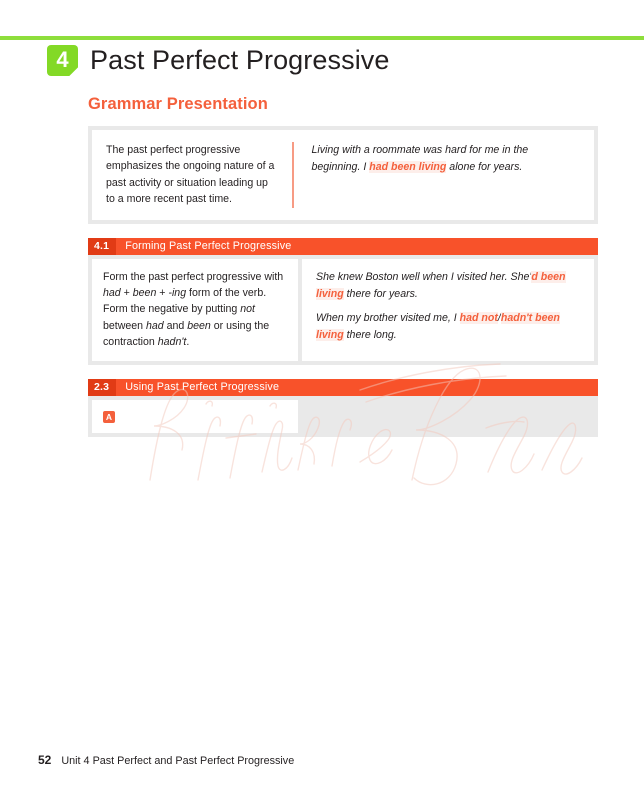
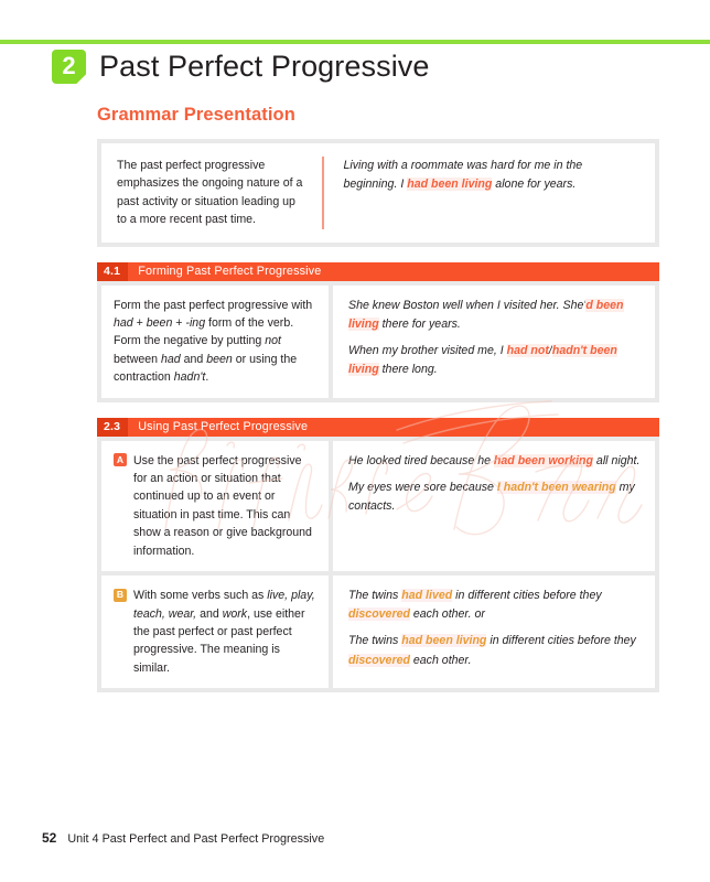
- 4
+ 2
  Past Perfect Progressive
  Grammar Presentation
  The past perfect progressive emphasizes the ongoing nature of a past activity or situation leading up to a more recent past time.
  Living with a roommate was hard for me in the beginning. I had been living alone for years.
  4.1
  Forming Past Perfect Progressive
  Form the past perfect progressive with had + been + -ing form of the verb. Form the negative by putting not between had and been or using the contraction hadn't.
  She knew Boston well when I visited her. She d been living there for years.
  When my brother visited me, I had not/hadn't been living there long.
  2.3
  Using Past Perfect Progressive
  A
+ Use the past perfect progressive for an action or situation that continued up to an event or situation in past time. This can show a reason or give background information.
+ He looked tired because he had been working all night.
+ My eyes were sore because I hadn't been wearing my contacts.
+ B
+ With some verbs such as live, play, teach, wear, and work, use either the past perfect or past perfect progressive. The meaning is similar.
+ The twins had lived in different cities before they discovered each other. or
+ The twins had been living in different cities before they discovered each other.
  52
  Unit 4 Past Perfect and Past Perfect Progressive
